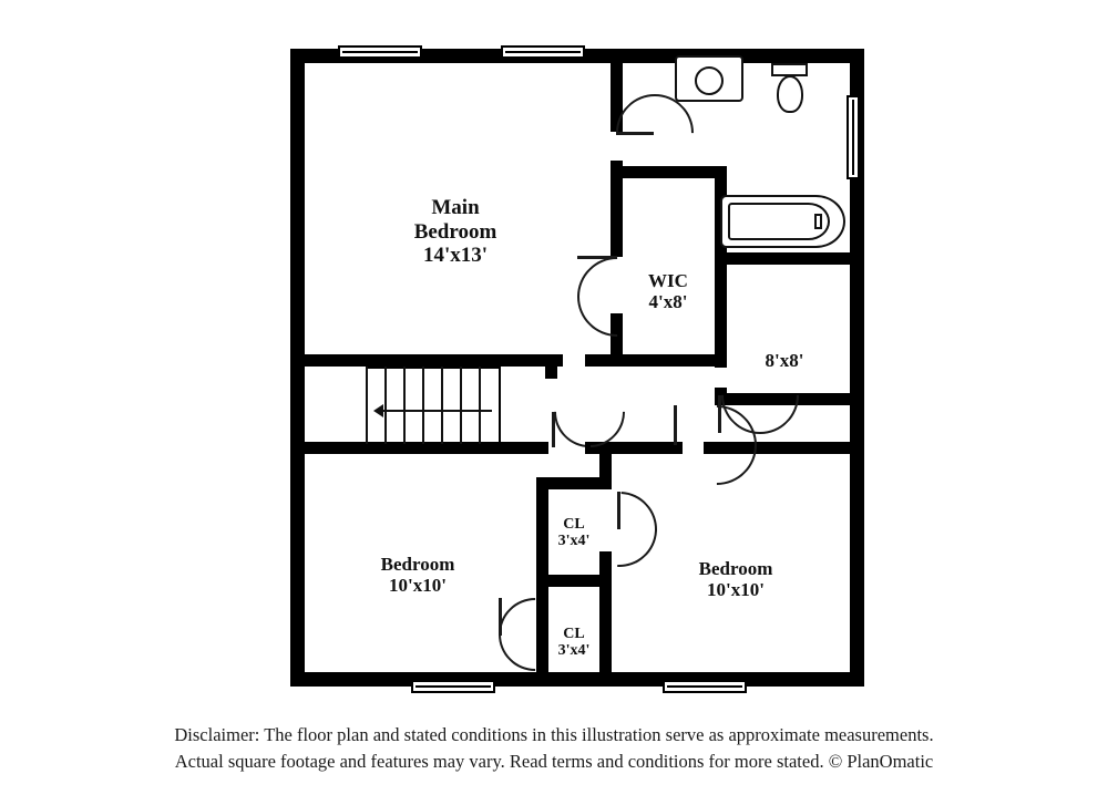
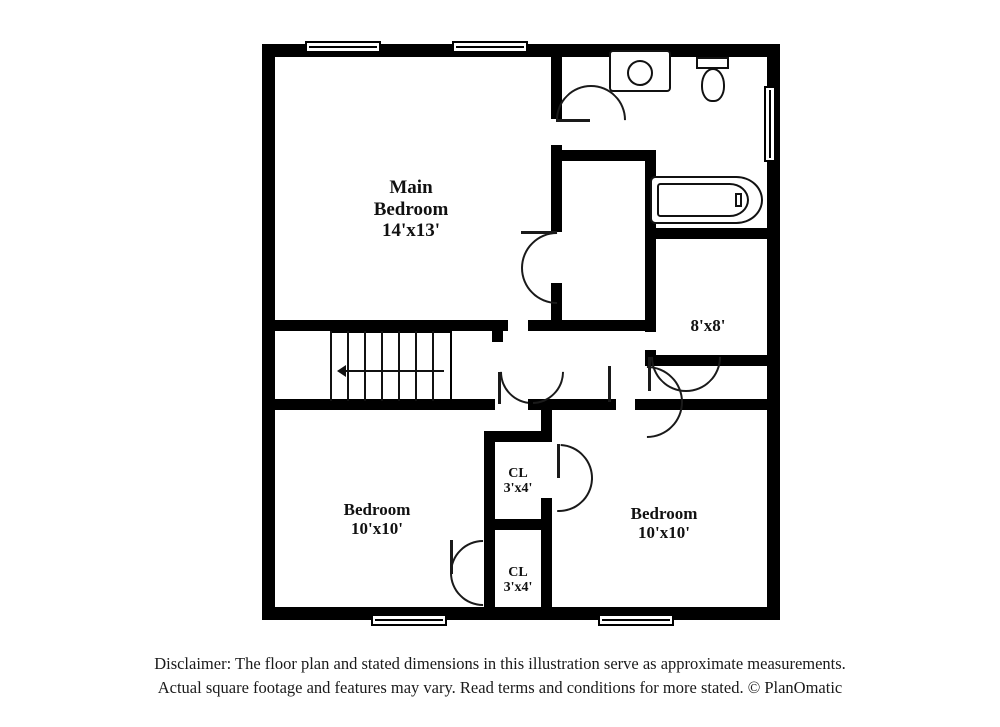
  Main
  Bedroom
  14'x13'
- WIC
- 4'x8'
  8'x8'
  Bedroom
  10'x10'
  Bedroom
  10'x10'
  CL
  3'x4'
  CL
  3'x4'
- Disclaimer: The floor plan and stated conditions in this illustration serve as approximate measurements.
+ Disclaimer: The floor plan and stated dimensions in this illustration serve as approximate measurements.
  Actual square footage and features may vary. Read terms and conditions for more stated. © PlanOmatic
